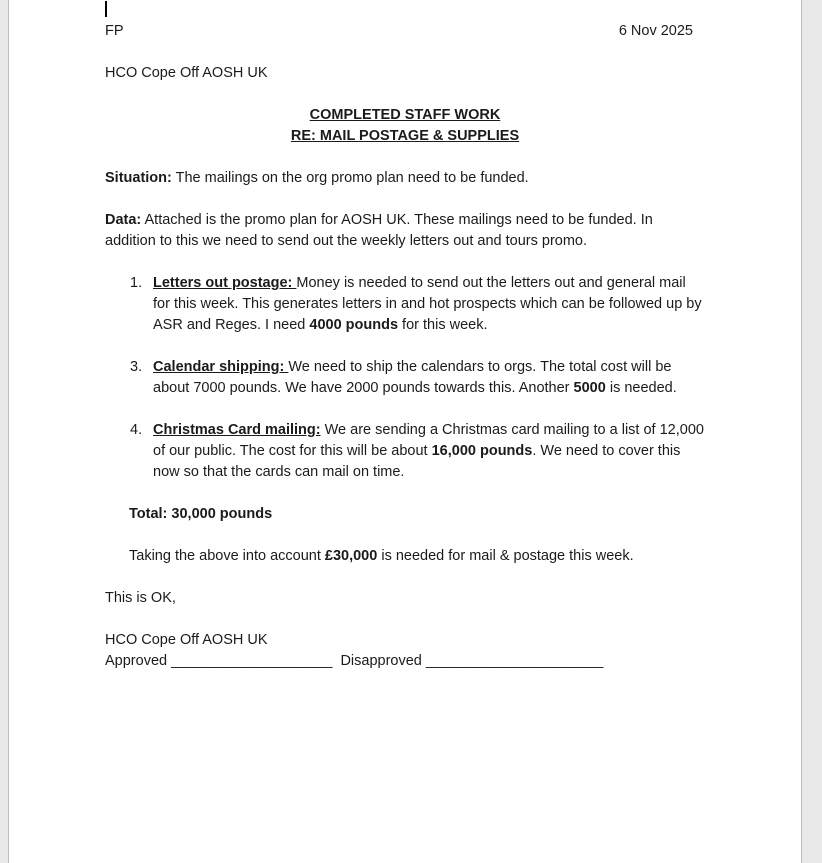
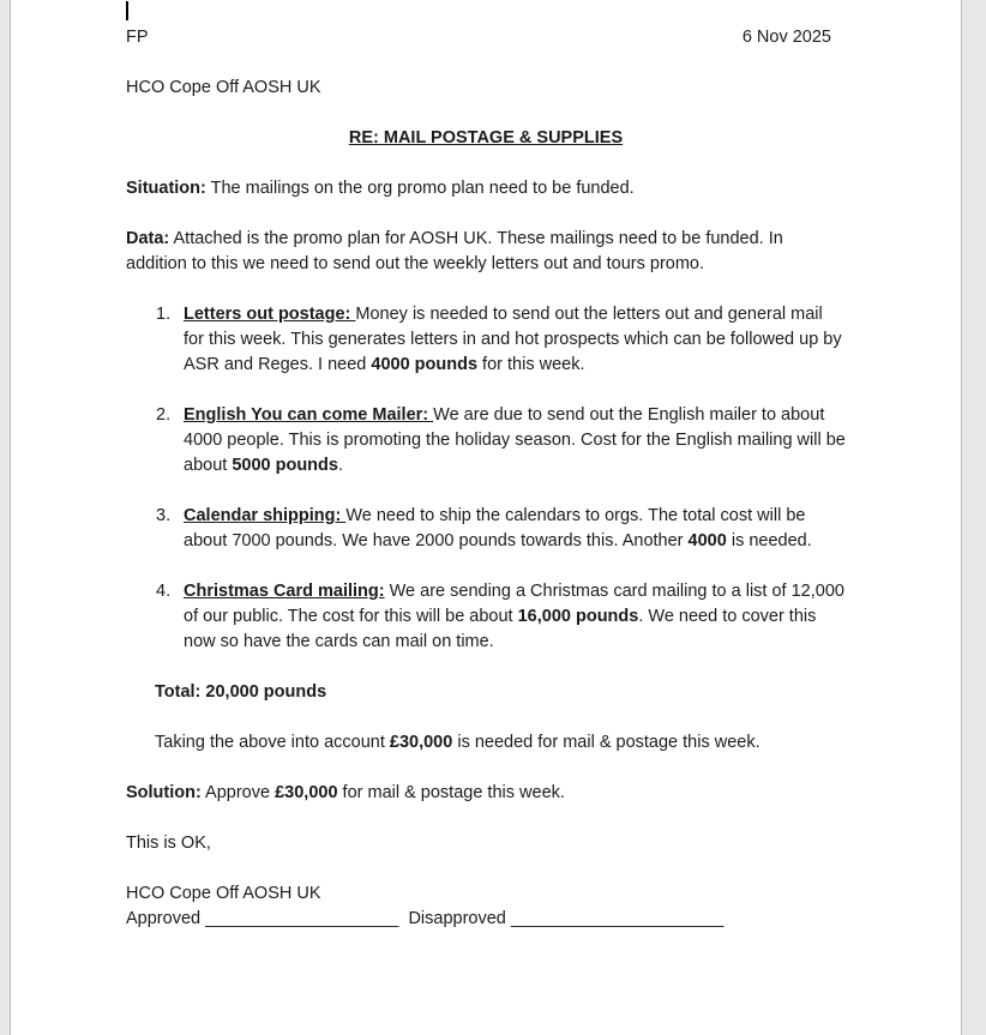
  FP
  6 Nov 2025
  HCO Cope Off AOSH UK
- COMPLETED STAFF WORK
  RE: MAIL POSTAGE & SUPPLIES
  Situation: The mailings on the org promo plan need to be funded.
  Data: Attached is the promo plan for AOSH UK. These mailings need to be funded. In addition to this we need to send out the weekly letters out and tours promo.
  1.
  Letters out postage: Money is needed to send out the letters out and general mail for this week. This generates letters in and hot prospects which can be followed up by ASR and Reges. I need 4000 pounds for this week.
+ 2.
+ English You can come Mailer: We are due to send out the English mailer to about 4000 people. This is promoting the holiday season. Cost for the English mailing will be about 5000 pounds.
  3.
- Calendar shipping: We need to ship the calendars to orgs. The total cost will be about 7000 pounds. We have 2000 pounds towards this. Another 5000 is needed.
+ Calendar shipping: We need to ship the calendars to orgs. The total cost will be about 7000 pounds. We have 2000 pounds towards this. Another 4000 is needed.
  4.
- Christmas Card mailing: We are sending a Christmas card mailing to a list of 12,000 of our public. The cost for this will be about 16,000 pounds. We need to cover this now so that the cards can mail on time.
+ Christmas Card mailing: We are sending a Christmas card mailing to a list of 12,000 of our public. The cost for this will be about 16,000 pounds. We need to cover this now so have the cards can mail on time.
- Total: 30,000 pounds
+ Total: 20,000 pounds
  Taking the above into account £30,000 is needed for mail & postage this week.
+ Solution: Approve £30,000 for mail & postage this week.
  This is OK,
  HCO Cope Off AOSH UK
  Approved ____________________ Disapproved ______________________
